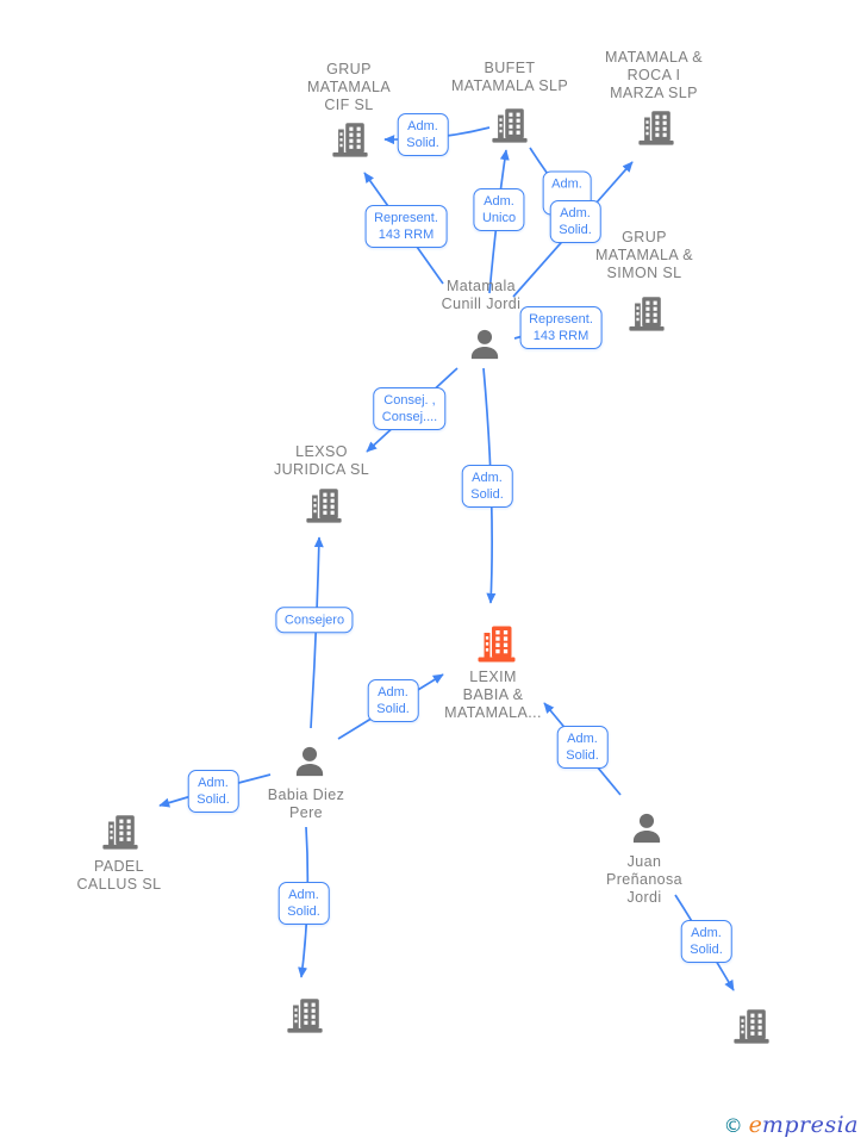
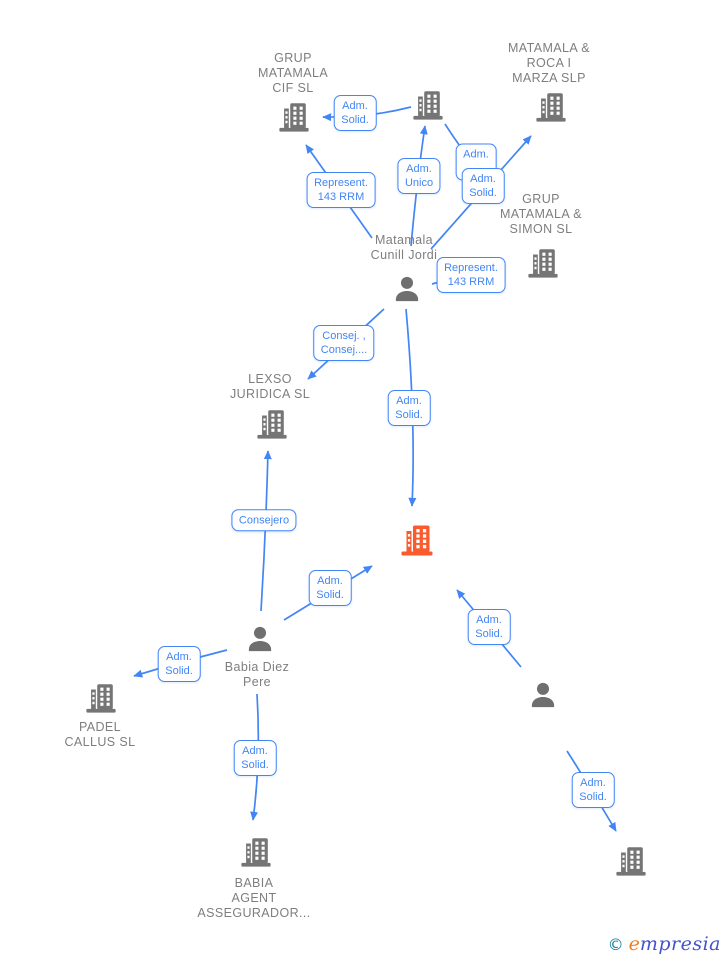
  GRUP
  MATAMALA
  CIF SL
- BUFET
- MATAMALA SLP
  MATAMALA &
  ROCA I
  MARZA SLP
  GRUP
  MATAMALA &
  SIMON SL
  LEXSO
  JURIDICA SL
- LEXIM
- BABIA &
- MATAMALA...
  PADEL
  CALLUS SL
+ BABIA
+ AGENT
+ ASSEGURADOR...
  Matamala
  Cunill Jordi
  Babia Diez
  Pere
- Juan
- Preñanosa
- Jordi
  Adm.
  Adm.
  Solid.
  Represent.
  143 RRM
  Adm.
  Unico
  Adm.
  Solid.
  Represent.
  143 RRM
  Consej. ,
  Consej....
  Adm.
  Solid.
  Consejero
  Adm.
  Solid.
  Adm.
  Solid.
  Adm.
  Solid.
  Adm.
  Solid.
  Adm.
  Solid.
  ©
  empresia
